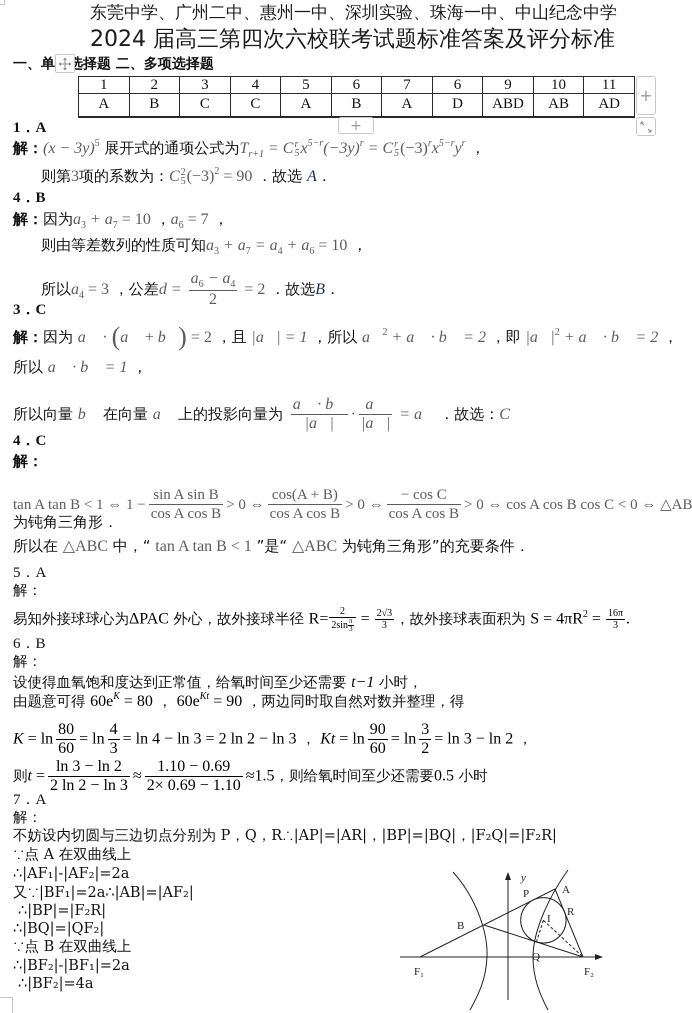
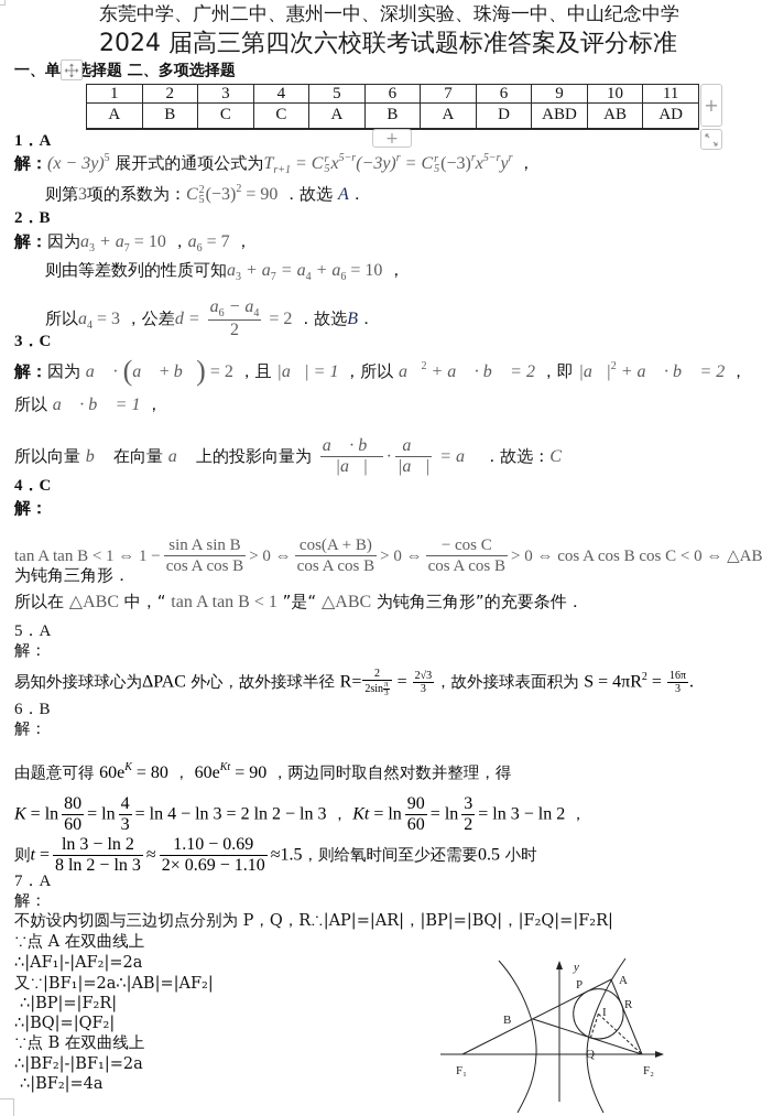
  东莞中学、广州二中、惠州一中、深圳实验、珠海一中、中山纪念中学
  2024 届高三第四次六校联考试题标准答案及评分标准
  一、单选择题 二、多项选择题
  1	2	3	4	5	6	7	6	9	10	11
  A	B	C	C	A	B	A	D	ABD	AB	AD
  +
  +
  1．A
  解：(x − 3y)5 展开式的通项公式为Tr+1 = C
  r
  5
  x5−r(−3y)r = C
  r
  5
  (−3)rx5−ryr ，
  则第3项的系数为：C
  2
  5
  (−3)2 = 90 ．故选 A．
- 4．B
+ 2．B
  解：因为a3 + a7 = 10 ，a6 = 7 ，
  则由等差数列的性质可知a3 + a7 = a4 + a6 = 10 ，
  所以a4 = 3 ，公差d =
  a6 − a4
  2
  = 2 ．故选B．
  3．C
  解：因为 a⃗ · (a⃗ + b⃗) = 2 ，且 |a⃗| = 1 ，所以 a⃗2 + a⃗ · b⃗ = 2 ，即 |a⃗|2 + a⃗ · b⃗ = 2 ，
  所以 a⃗ · b⃗ = 1 ，
  所以向量 b⃗ 在向量 a⃗ 上的投影向量为
  a⃗ · b⃗
  |a⃗|
  ·
  a⃗
  |a⃗|
  = a⃗ ．故选：C
  4．C
  解：
  tan A tan B < 1 ⇔ 1 −
  sin A sin B
  cos A cos B
  > 0 ⇔
  cos(A + B)
  cos A cos B
  > 0 ⇔
  − cos C
  cos A cos B
  > 0 ⇔ cos A cos B cos C < 0 ⇔ △AB
  为钝角三角形．
  所以在 △ABC 中，“ tan A tan B < 1 ”是“ △ABC 为钝角三角形”的充要条件．
  5．A
  解：
  易知外接球球心为ΔPAC 外心，故外接球半径 R=
  2
  2sin
  π
  3
  =
  2√3
  3
  ，故外接球表面积为 S = 4πR2 =
  16π
  3
  .
  6．B
  解：
- 设使得血氧饱和度达到正常值，给氧时间至少还需要 t−1 小时，
  由题意可得 60eK = 80 ， 60eKt = 90 ，两边同时取自然对数并整理，得
  K = ln
  80
  60
  = ln
  4
  3
  = ln 4 − ln 3 = 2 ln 2 − ln 3 ， Kt = ln
  90
  60
  = ln
  3
  2
  = ln 3 − ln 2 ，
  则t =
  ln 3 − ln 2
- 2 ln 2 − ln 3
+ 8 ln 2 − ln 3
  ≈
  1.10 − 0.69
  2× 0.69 − 1.10
  ≈1.5，则给氧时间至少还需要0.5 小时
  7．A
  解：
  不妨设内切圆与三边切点分别为 P，Q，R∴|AP|=|AR|，|BP|=|BQ|，|F₂Q|=|F₂R|
  ∵点 A 在双曲线上
  ∴|AF₁|-|AF₂|=2a
  又∵|BF₁|=2a∴|AB|=|AF₂|
  ∴|BP|=|F₂R|
  ∴|BQ|=|QF₂|
  ∵点 B 在双曲线上
  ∴|BF₂|-|BF₁|=2a
  ∴|BF₂|=4a
  y
  P
  A
  R
  I
  B
  Q
  F₁
  F₂
